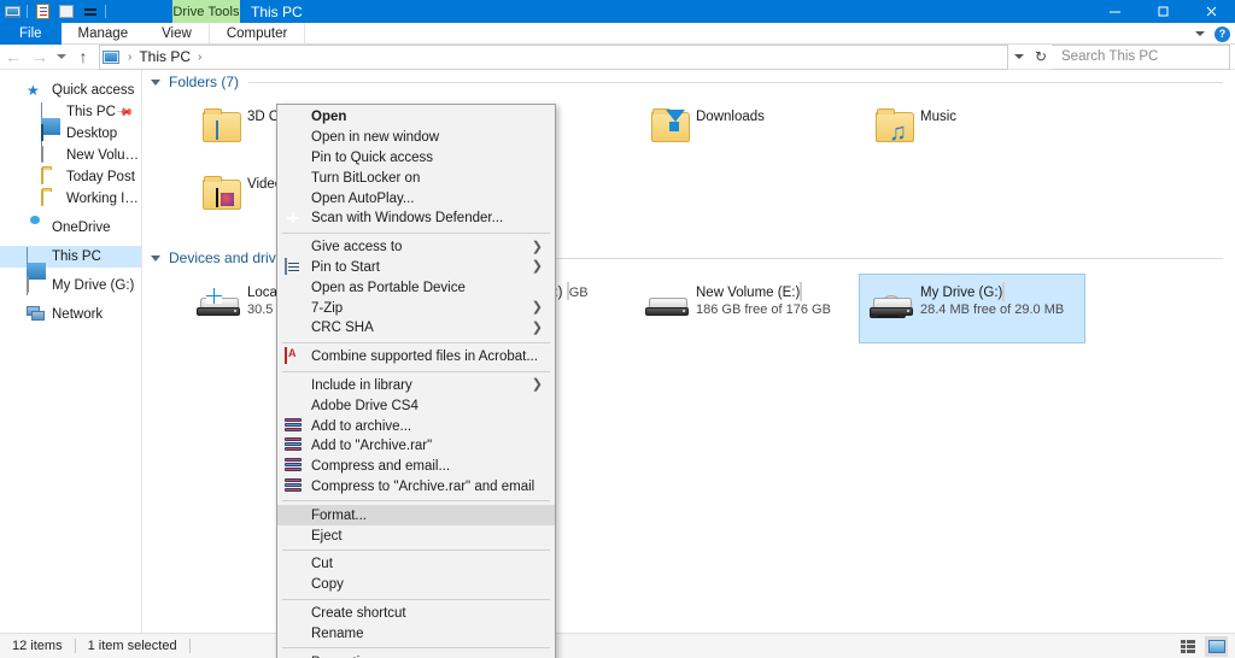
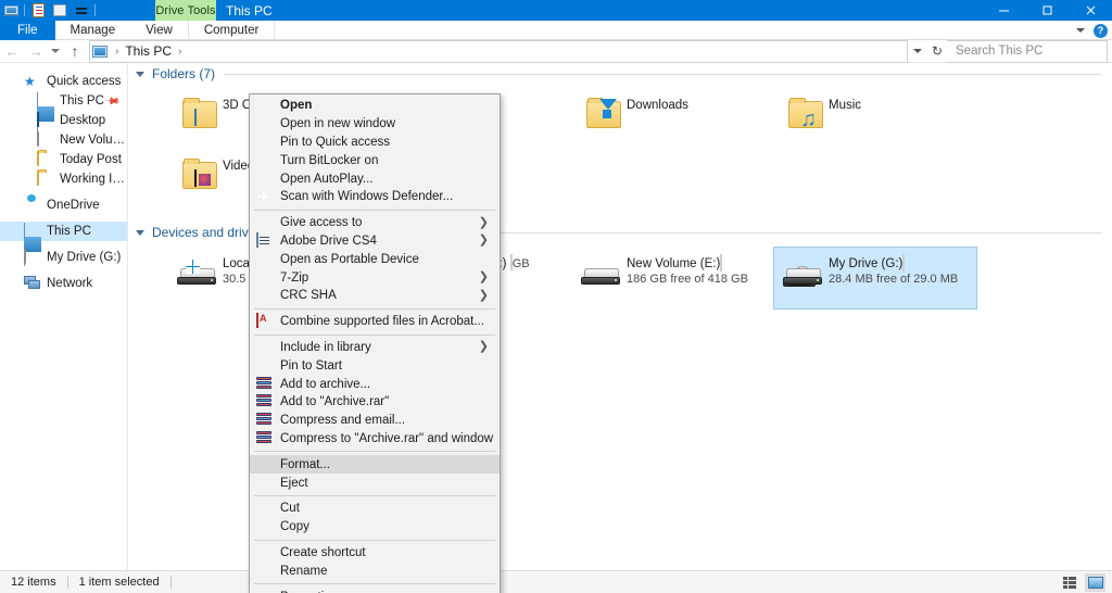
  Drive Tools
  This PC
  File
  Manage
  View
  Computer
  ?
  ←
  →
  ↑
  ›
  This PC
  ›
  ↻
  Search This PC
  ★
  Quick access
  This PC
  Desktop
  Today Post
  Working Ima
  OneDrive
  This PC
  My Drive (G:)
  Network
  Folders (7)
  Downloads
  ♫
  Music
  Devices and driv
- New Volume (E:) 186 GB free of 176 GB
+ New Volume (E:) 186 GB free of 418 GB
  My Drive (G:) 28.4 MB free of 29.0 MB
  Open
  Open in new window
  Pin to Quick access
  Turn BitLocker on
  Open AutoPlay...
  Scan with Windows Defender...
  Give access to
  ❯
- Pin to Start
+ Adobe Drive CS4
  ❯
  Open as Portable Device
  7-Zip
  ❯
  CRC SHA
  ❯
  Combine supported files in Acrobat...
  Include in library
  ❯
- Adobe Drive CS4
+ Pin to Start
  Add to archive...
  Add to "Archive.rar"
  Compress and email...
- Compress to "Archive.rar" and email
+ Compress to "Archive.rar" and window
  Format...
  Eject
  Cut
  Copy
  Create shortcut
  Rename
  12 items
  1 item selected
